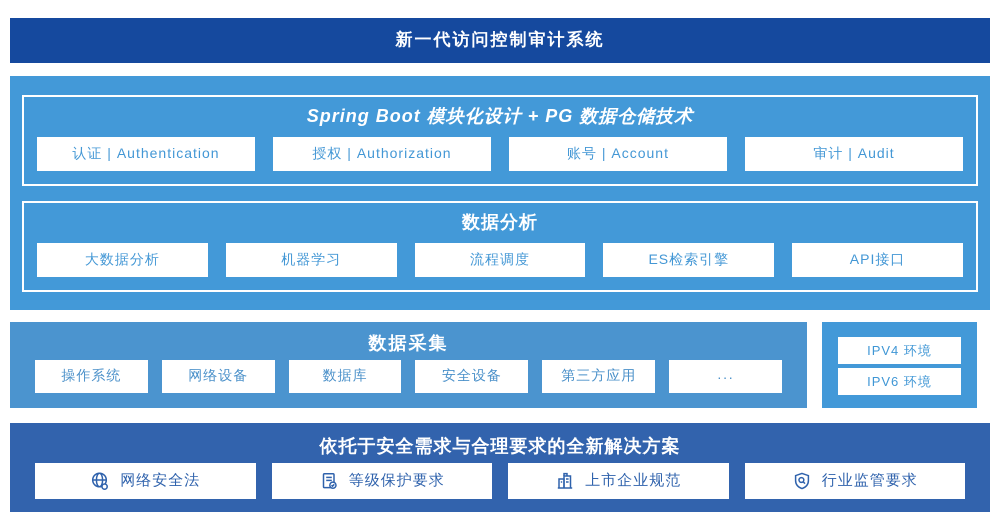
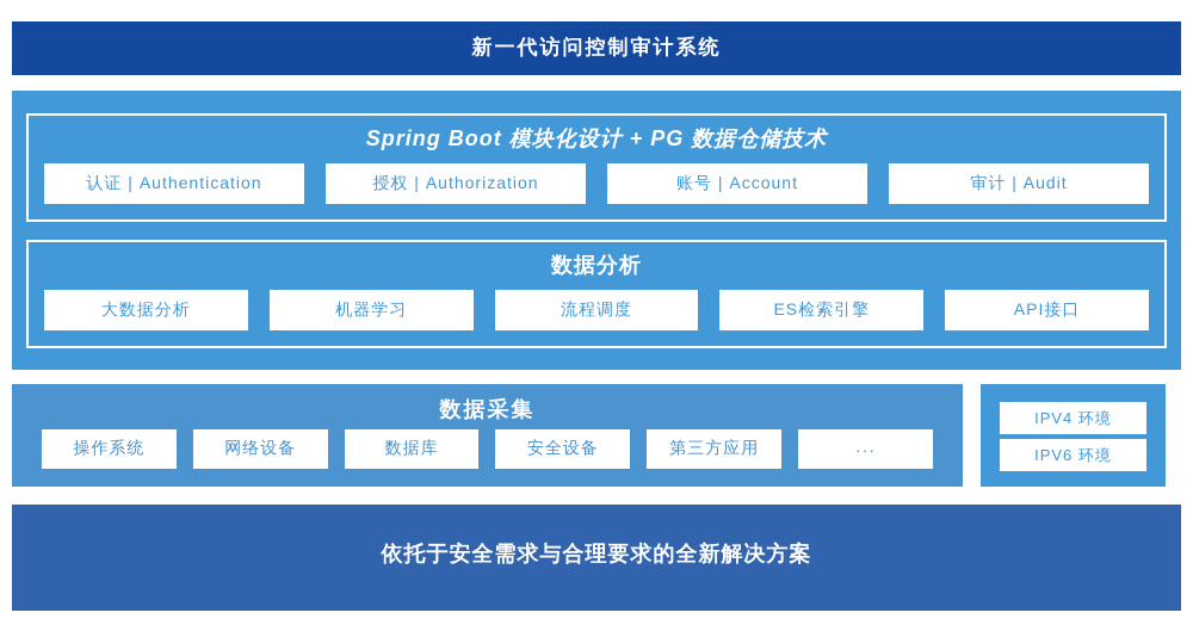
  新一代访问控制审计系统
  Spring Boot 模块化设计 + PG 数据仓储技术
  认证 | Authentication
  授权 | Authorization
  账号 | Account
  审计 | Audit
  数据分析
  大数据分析
  机器学习
  流程调度
  ES检索引擎
  API接口
  数据采集
  操作系统
  网络设备
  数据库
  安全设备
  第三方应用
  ···
  IPV4 环境
  IPV6 环境
  依托于安全需求与合理要求的全新解决方案
- 网络安全法
- 等级保护要求
- 上市企业规范
- 行业监管要求
